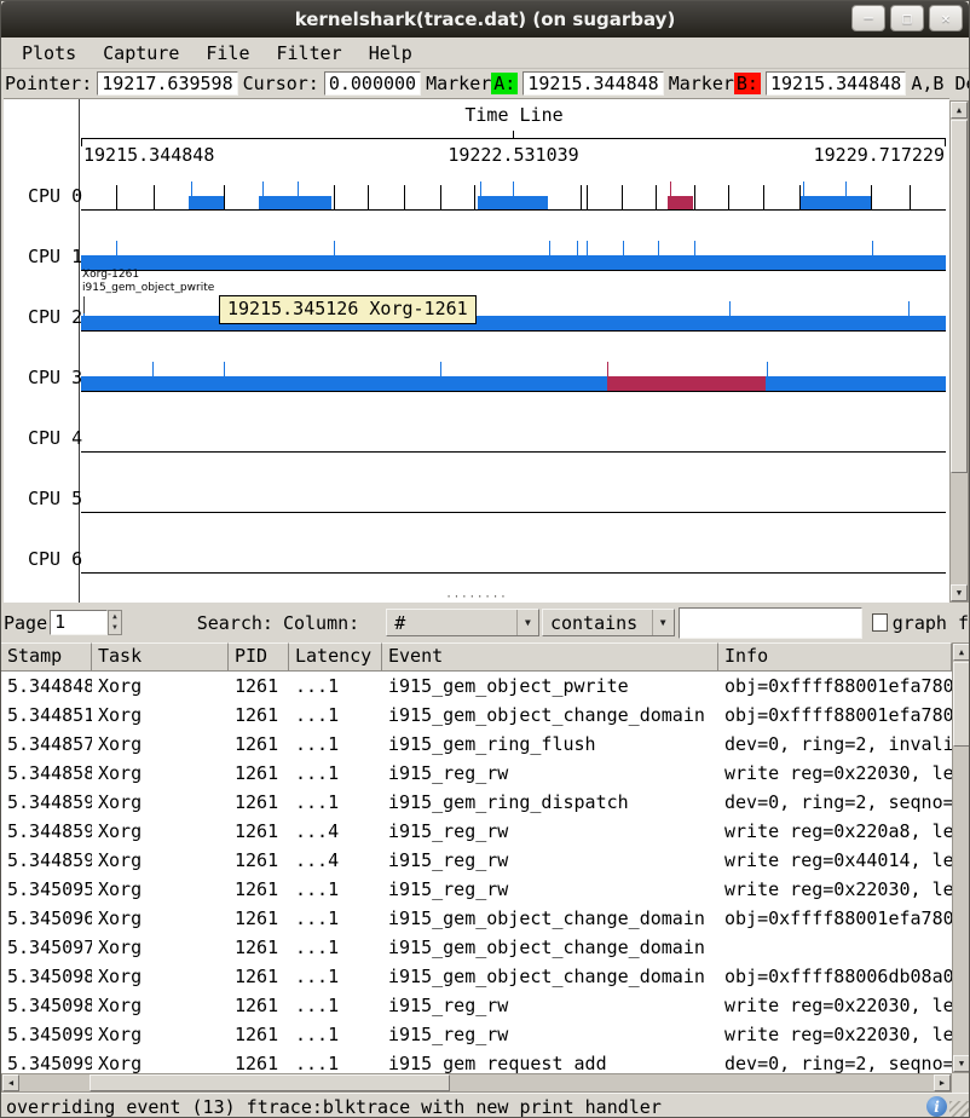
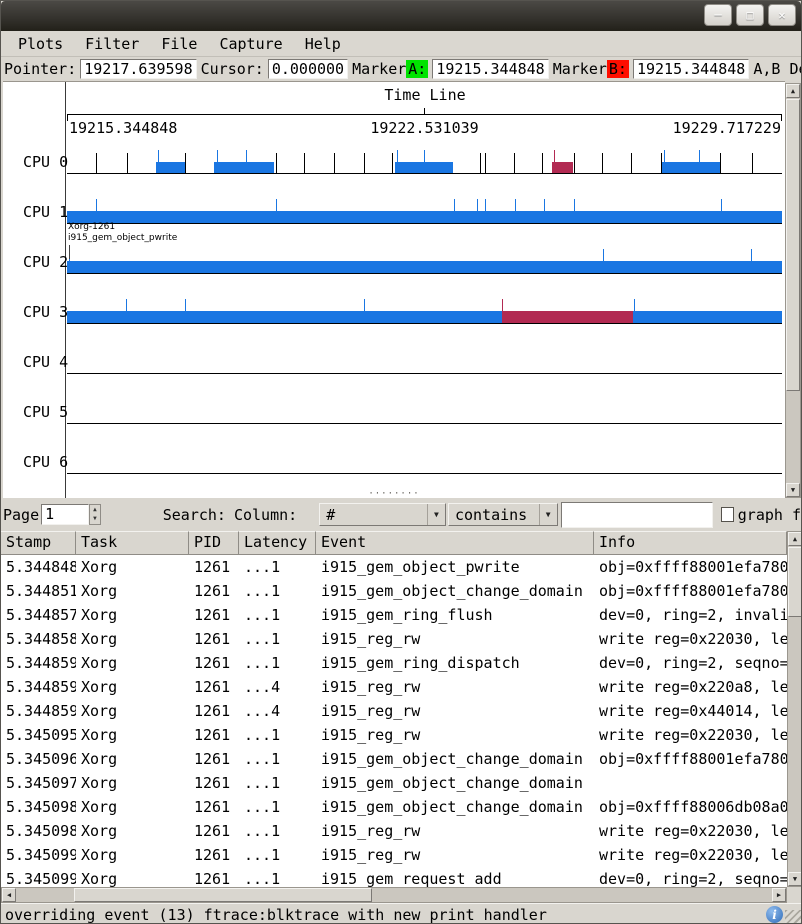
- kernelshark(trace.dat) (on sugarbay)
  ─
  □
  ✕
  Plots
- Capture
+ Filter
  File
- Filter
+ Capture
  Help
  Pointer:
  19217.639598
  Cursor:
  0.000000
  MarkerA:
  19215.344848
  MarkerB:
  19215.344848
  Time Line
  19215.344848
  19222.531039
  19229.717229
  CPU 0
  CPU 1
  CPU 2
  CPU 3
  CPU 4
  CPU 5
  CPU 6
  Xorg-1261
  i915_gem_object_pwrite
- 19215.345126 Xorg-1261
  ········
  ▲
  ▼
  Page
  1
  Search:
  Column:
  #
  ▼
  contains
  ▼
  graph f
  Stamp
  Task
  PID
  Latency
  Event
  Info
  5.344848
  Xorg
  1261
  ...1
  i915_gem_object_pwrite
  obj=0xffff88001efa780
  5.344851
  Xorg
  1261
  ...1
  i915_gem_object_change_domain
  obj=0xffff88001efa780
  5.344857
  Xorg
  1261
  ...1
  i915_gem_ring_flush
  dev=0, ring=2, invali
  5.344858
  Xorg
  1261
  ...1
  i915_reg_rw
  write reg=0x22030, le
  5.344859
  Xorg
  1261
  ...1
  i915_gem_ring_dispatch
  dev=0, ring=2, seqno=
  5.344859
  Xorg
  1261
  ...4
  i915_reg_rw
  write reg=0x220a8, le
  5.344859
  Xorg
  1261
  ...4
  i915_reg_rw
  write reg=0x44014, le
  5.345095
  Xorg
  1261
  ...1
  i915_reg_rw
  write reg=0x22030, le
  5.345096
  Xorg
  1261
  ...1
  i915_gem_object_change_domain
  obj=0xffff88001efa780
  5.345097
  Xorg
  1261
  ...1
  i915_gem_object_change_domain
  5.345098
  Xorg
  1261
  ...1
  i915_gem_object_change_domain
  obj=0xffff88006db08a0
  5.345098
  Xorg
  1261
  ...1
  i915_reg_rw
  write reg=0x22030, le
  5.345099
  Xorg
  1261
  ...1
  i915_reg_rw
  write reg=0x22030, le
  5.345099
  Xorg
  1261
  ...1
  i915_gem_request_add
  dev=0, ring=2, seqno=
  ▲
  ▼
  ◀
  ▶
  overriding event (13) ftrace:blktrace with new print handler
  i
